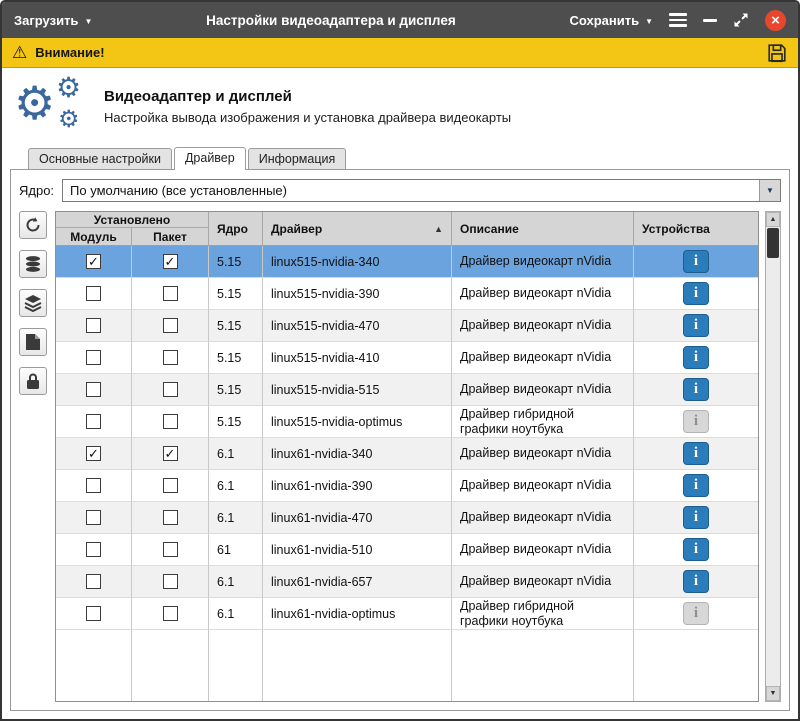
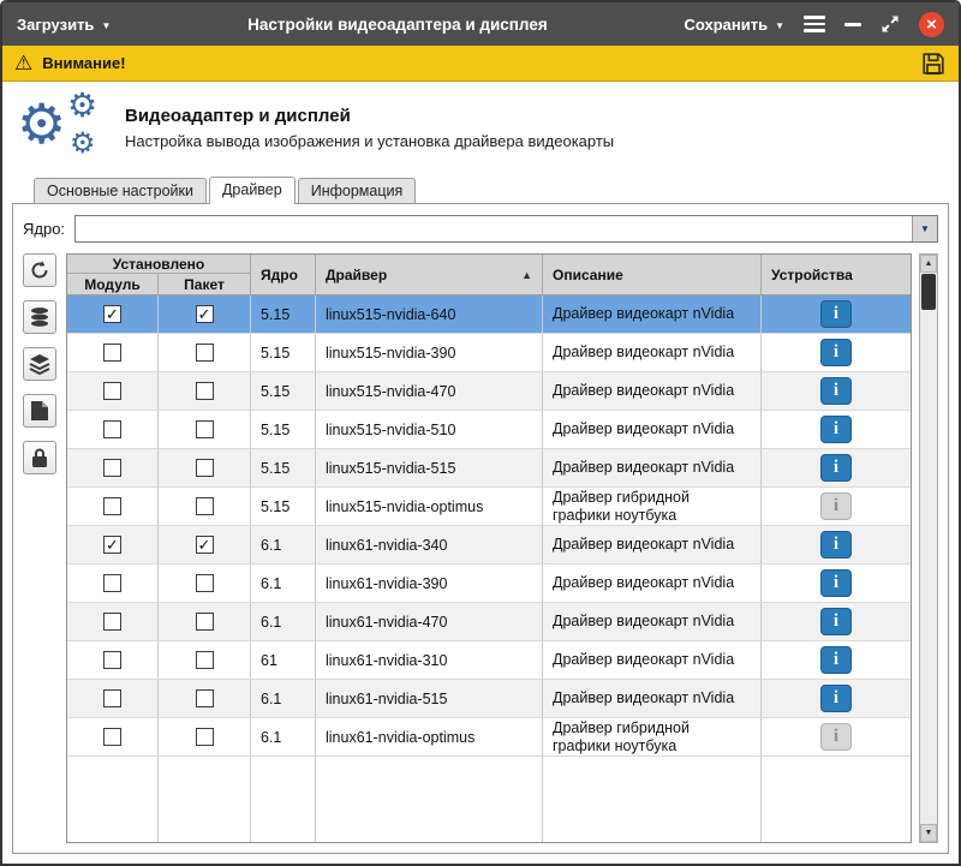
  Загрузить
  ▼
  Настройки видеоадаптера и дисплея
  Сохранить
  ▼
  ×
  ⚠
  Внимание!
  ⚙
  ⚙
  ⚙
  Видеоадаптер и дисплей
  Настройка вывода изображения и установка драйвера видеокарты
  Основные настройки
  Драйвер
  Информация
  Ядро:
- По умолчанию (все установленные)
  ▼
  Установлено
  Модуль
  Пакет
  Ядро
  Драйвер
  ▲
  Описание
  Устройства
  5.15
- linux515-nvidia-340
+ linux515-nvidia-640
  Драйвер видеокарт nVidia
  i
  5.15
  linux515-nvidia-390
  Драйвер видеокарт nVidia
  i
  5.15
  linux515-nvidia-470
  Драйвер видеокарт nVidia
  i
  5.15
- linux515-nvidia-410
+ linux515-nvidia-510
  Драйвер видеокарт nVidia
  i
  5.15
  linux515-nvidia-515
  Драйвер видеокарт nVidia
  i
  5.15
  linux515-nvidia-optimus
  Драйвер гибридной графики ноутбука
  i
  6.1
  linux61-nvidia-340
  Драйвер видеокарт nVidia
  i
  6.1
  linux61-nvidia-390
  Драйвер видеокарт nVidia
  i
  6.1
  linux61-nvidia-470
  Драйвер видеокарт nVidia
  i
  61
- linux61-nvidia-510
+ linux61-nvidia-310
  Драйвер видеокарт nVidia
  i
  6.1
- linux61-nvidia-657
+ linux61-nvidia-515
  Драйвер видеокарт nVidia
  i
  6.1
  linux61-nvidia-optimus
  Драйвер гибридной графики ноутбука
  i
